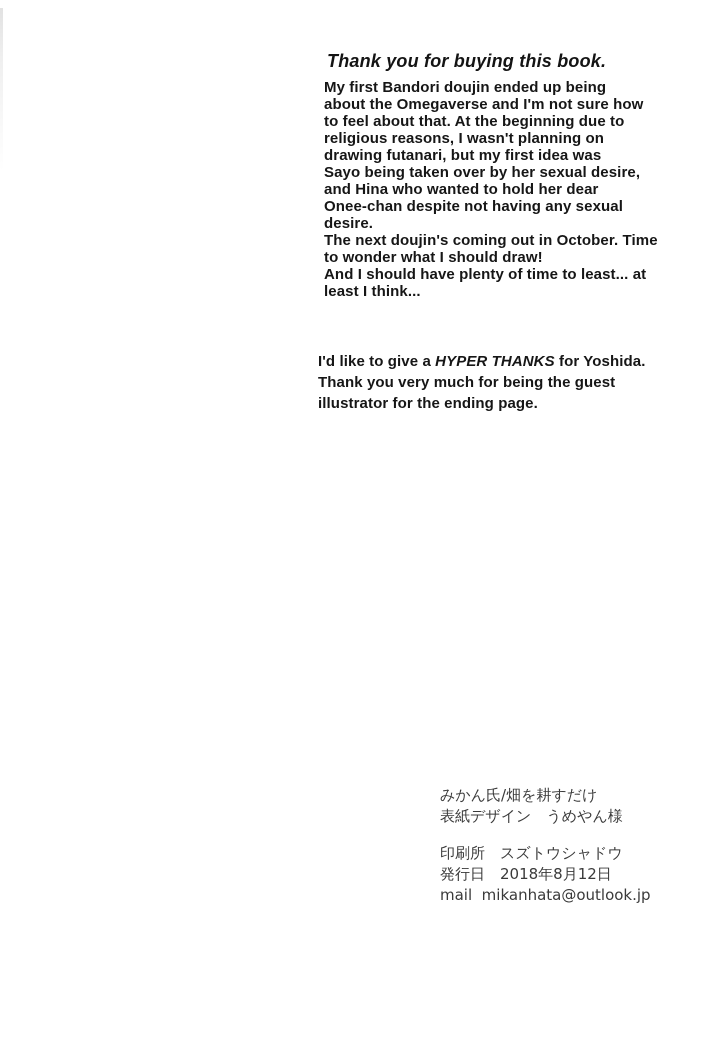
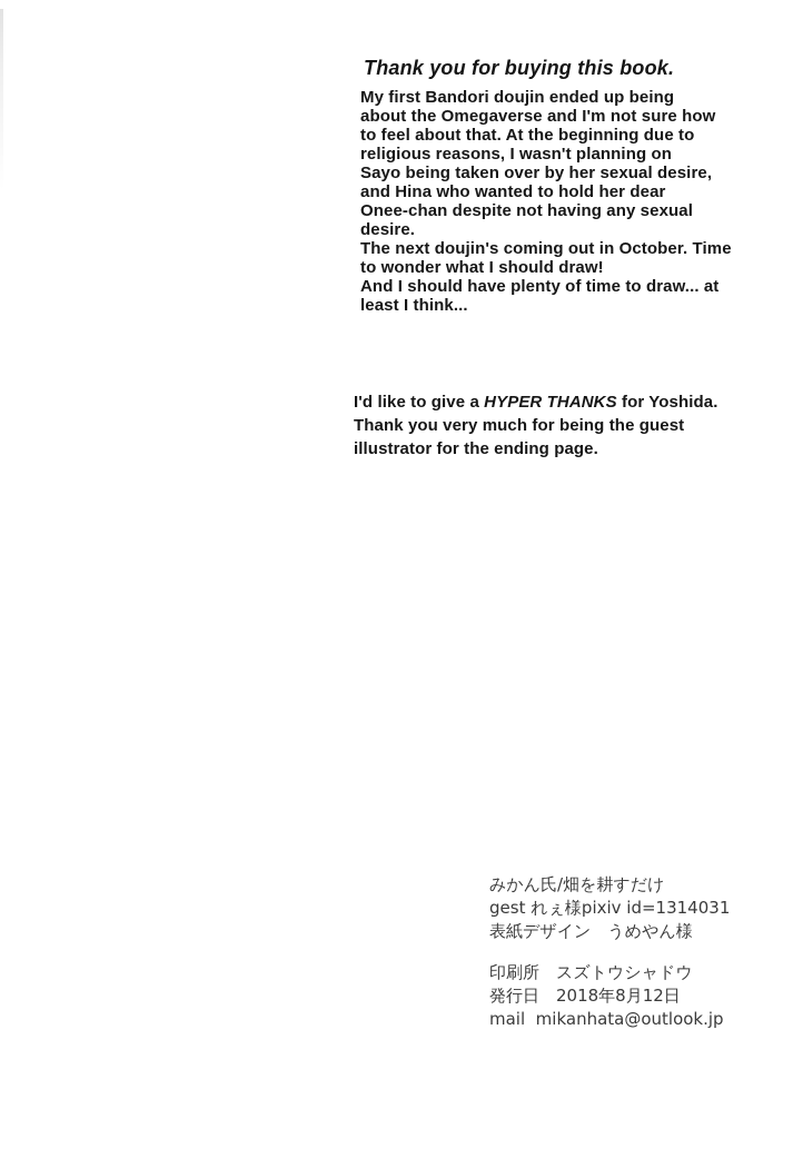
  Thank you for buying this book.
  My first Bandori doujin ended up being
  about the Omegaverse and I'm not sure how
  to feel about that. At the beginning due to
  religious reasons, I wasn't planning on
- drawing futanari, but my first idea was
  Sayo being taken over by her sexual desire,
  and Hina who wanted to hold her dear
  Onee-chan despite not having any sexual
  desire.
  The next doujin's coming out in October. Time
  to wonder what I should draw!
- And I should have plenty of time to least... at
+ And I should have plenty of time to draw... at
  least I think...
  I'd like to give a HYPER THANKS for Yoshida.
  Thank you very much for being the guest
  illustrator for the ending page.
  みかん氏/畑を耕すだけ
+ gest れぇ様pixiv id=1314031
  表紙デザイン うめやん様
  印刷所 スズトウシャドウ
  発行日 2018年8月12日
  mail mikanhata@outlook.jp
